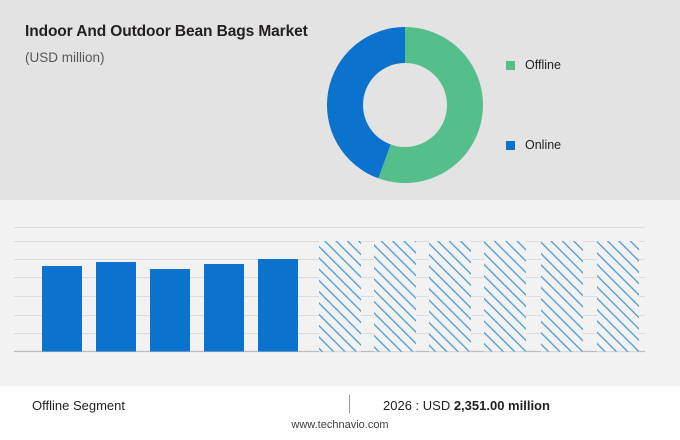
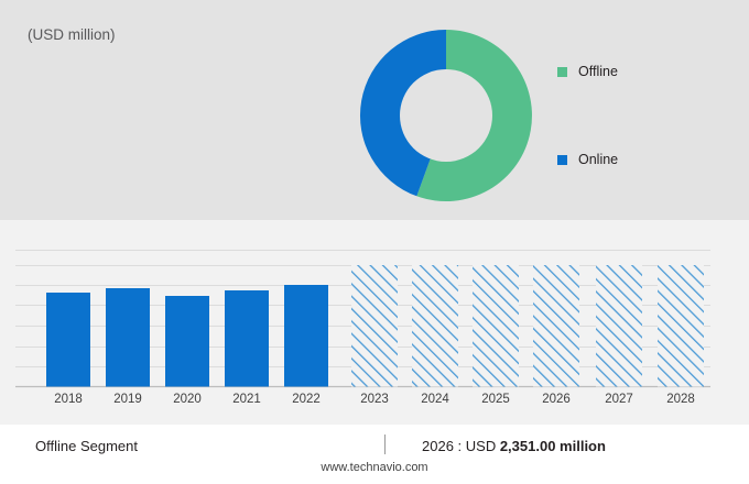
- Indoor And Outdoor Bean Bags Market
  (USD million)
  Offline
  Online
+ 2018
+ 2019
+ 2020
+ 2021
+ 2022
+ 2023
+ 2024
+ 2025
+ 2026
+ 2027
+ 2028
  Offline Segment
  2026 : USD 2,351.00 million
  www.technavio.com
